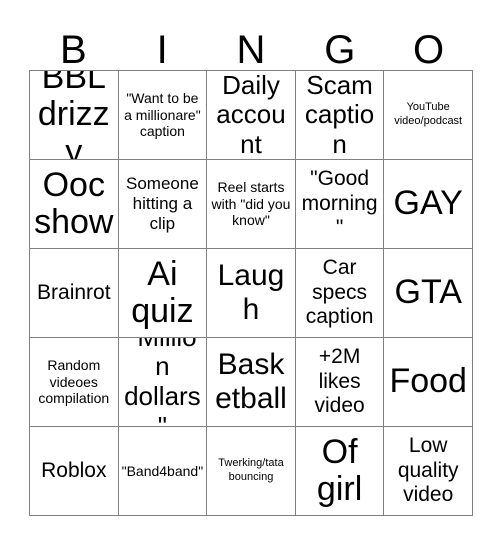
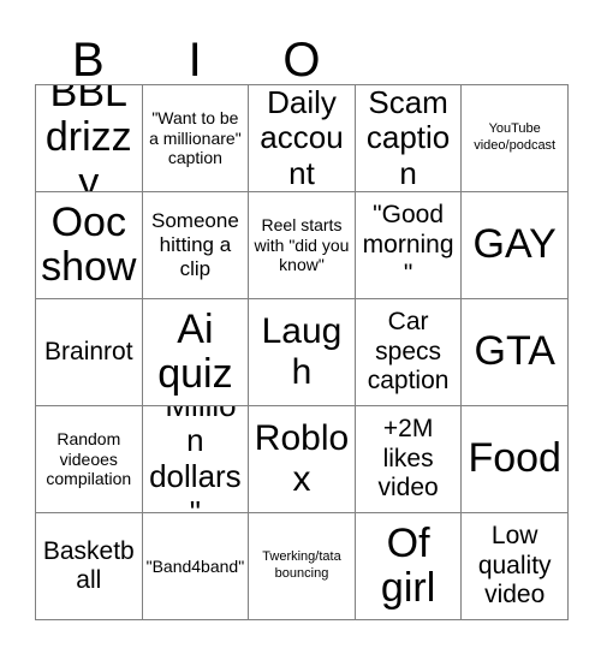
  B
  I
- N
- G
  O
  BBL drizzy
  "Want to be a millionare" caption
  Daily account
  Scam caption
  YouTube video/podcast
  Ooc show
  Someone hitting a clip
  Reel starts with "did you know"
  "Good morning"
  GAY
  Brainrot
  Ai quiz
  Laugh
  Car specs caption
  GTA
  Random videoes compilation
- Basketball
+ Roblox
  +2M likes video
  Food
- Roblox
+ Basketball
  "Band4band"
  Twerking/tata bouncing
  Of girl
  Low quality video
